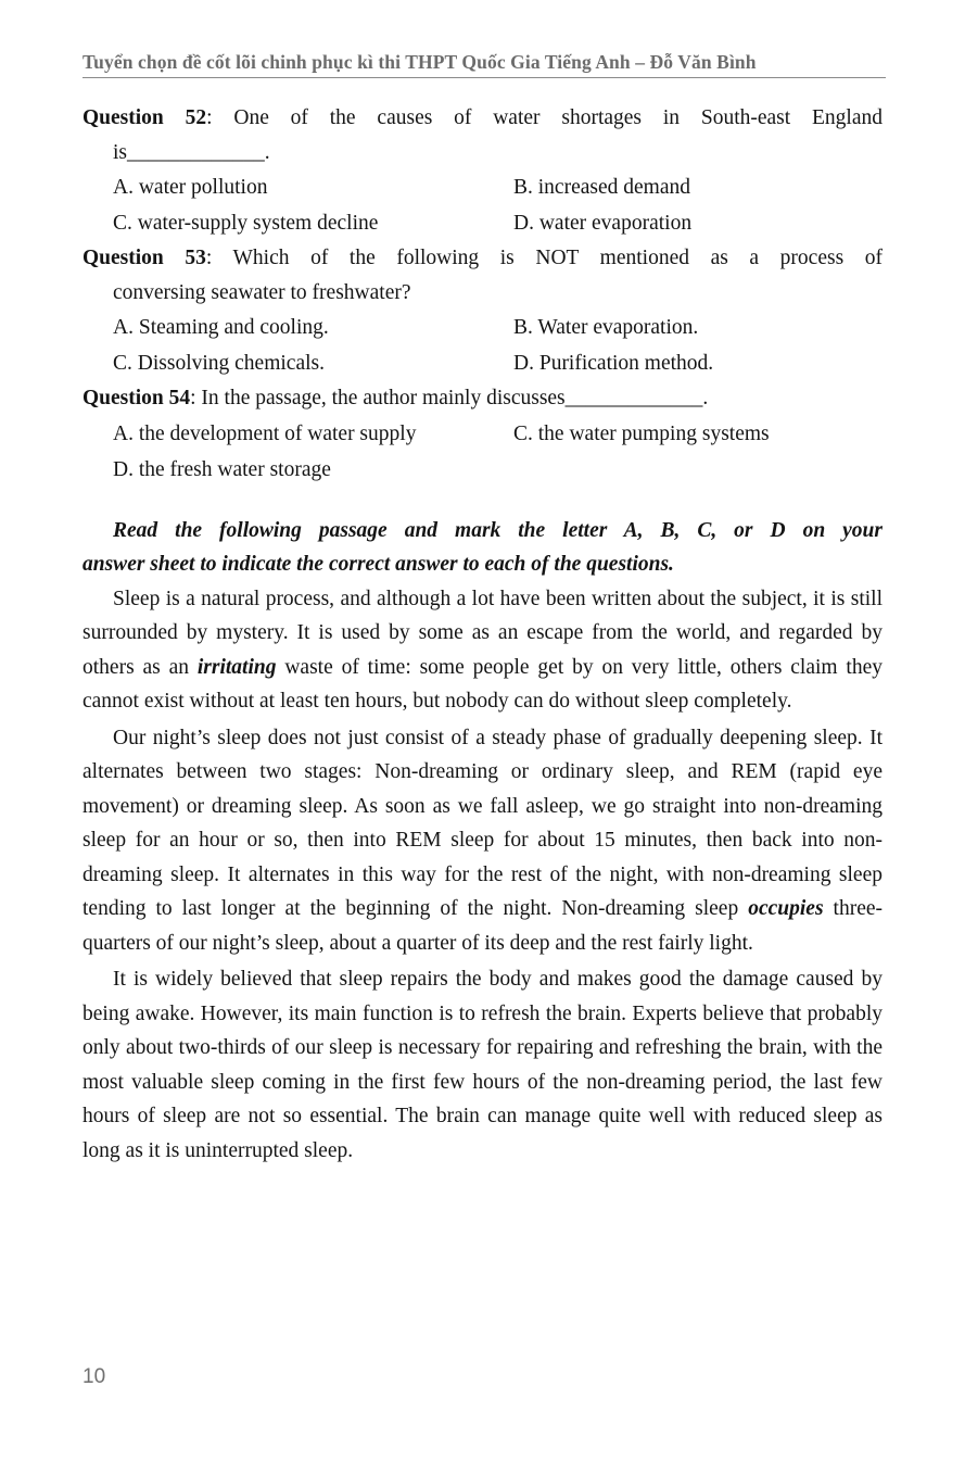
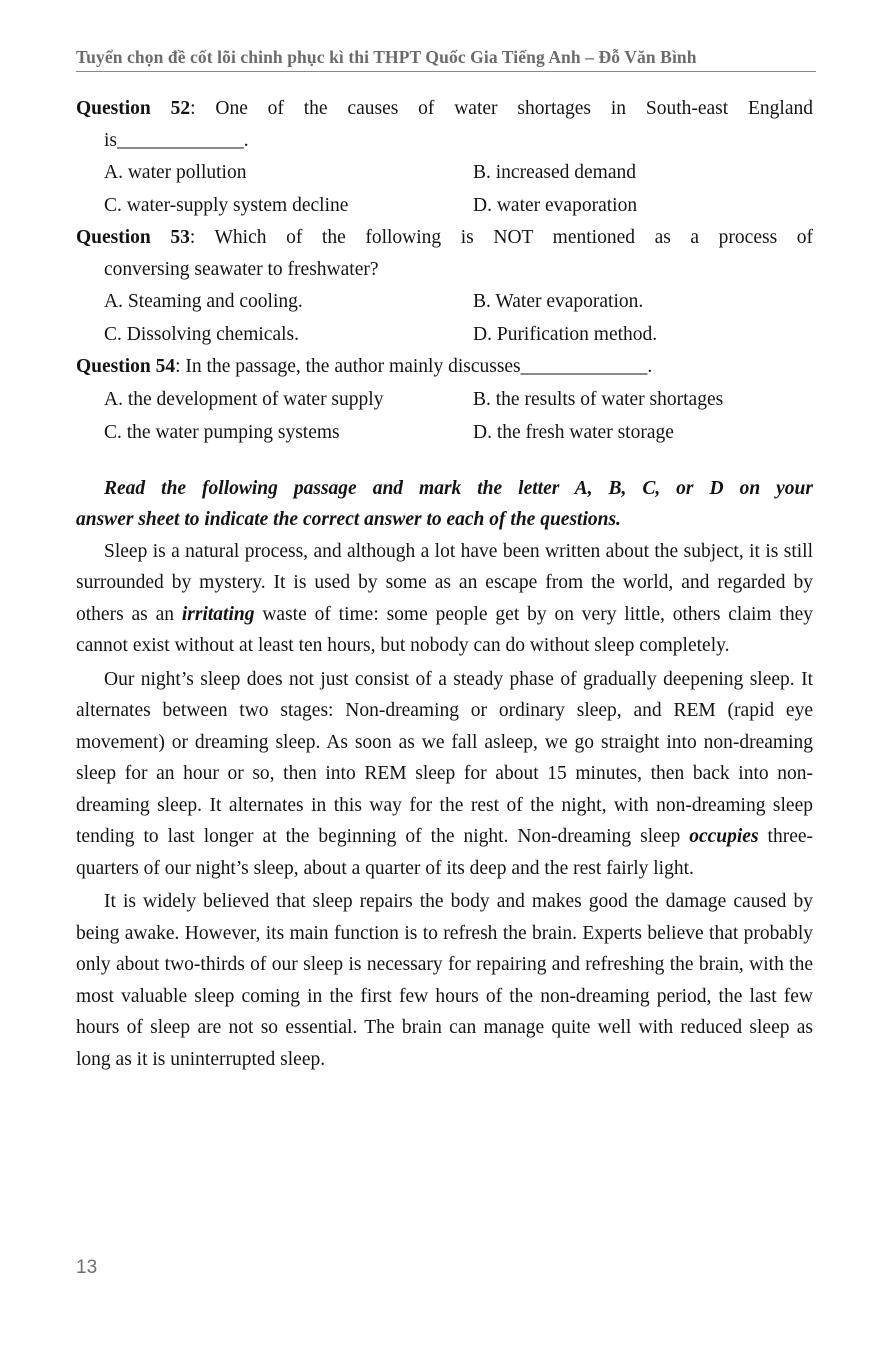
  Tuyển chọn đề cốt lõi chinh phục kì thi THPT Quốc Gia Tiếng Anh – Đỗ Văn Bình
  Question 52: One of the causes of water shortages in South-east England
  is_____________.
  A. water pollution
  B. increased demand
  C. water-supply system decline
  D. water evaporation
  Question 53: Which of the following is NOT mentioned as a process of
  conversing seawater to freshwater?
  A. Steaming and cooling.
  B. Water evaporation.
  C. Dissolving chemicals.
  D. Purification method.
  Question 54: In the passage, the author mainly discusses_____________.
  A. the development of water supply
+ B. the results of water shortages
  C. the water pumping systems
  D. the fresh water storage
  Read the following passage and mark the letter A, B, C, or D on your
  answer sheet to indicate the correct answer to each of the questions.
  Sleep is a natural process, and although a lot have been written about the subject, it is still surrounded by mystery. It is used by some as an escape from the world, and regarded by others as an irritating waste of time: some people get by on very little, others claim they cannot exist without at least ten hours, but nobody can do without sleep completely.
  Our night’s sleep does not just consist of a steady phase of gradually deepening sleep. It alternates between two stages: Non-dreaming or ordinary sleep, and REM (rapid eye movement) or dreaming sleep. As soon as we fall asleep, we go straight into non-dreaming sleep for an hour or so, then into REM sleep for about 15 minutes, then back into non-dreaming sleep. It alternates in this way for the rest of the night, with non-dreaming sleep tending to last longer at the beginning of the night. Non-dreaming sleep occupies three-quarters of our night’s sleep, about a quarter of its deep and the rest fairly light.
  It is widely believed that sleep repairs the body and makes good the damage caused by being awake. However, its main function is to refresh the brain. Experts believe that probably only about two-thirds of our sleep is necessary for repairing and refreshing the brain, with the most valuable sleep coming in the first few hours of the non-dreaming period, the last few hours of sleep are not so essential. The brain can manage quite well with reduced sleep as long as it is uninterrupted sleep.
- 10
+ 13
